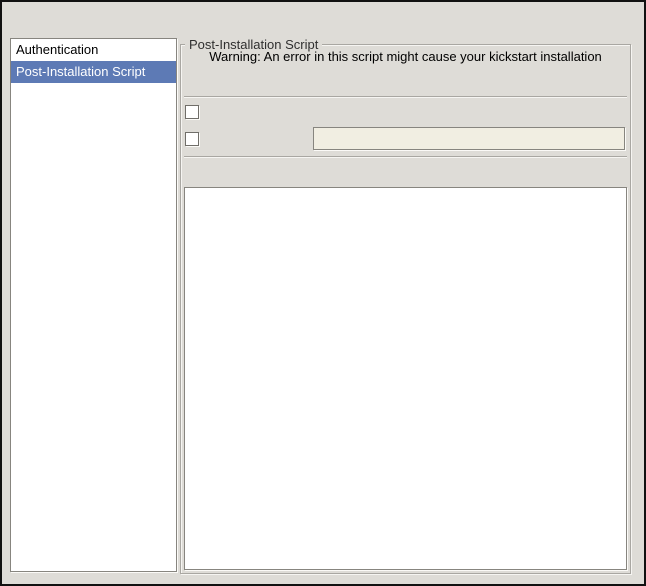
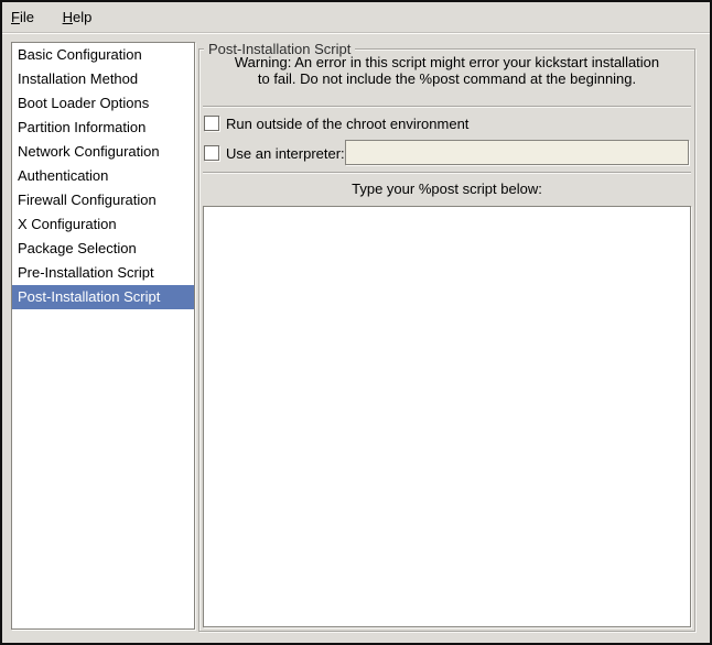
+ File Help
+ Basic Configuration
+ Installation Method
+ Boot Loader Options
+ Partition Information
+ Network Configuration
  Authentication
+ Firewall Configuration
+ X Configuration
+ Package Selection
+ Pre-Installation Script
  Post-Installation Script
  Post-Installation Script
- Warning: An error in this script might cause your kickstart installation
+ Warning: An error in this script might error your kickstart installation
+ to fail. Do not include the %post command at the beginning.
+ Run outside of the chroot environment
+ Use an interpreter:
+ Type your %post script below:
